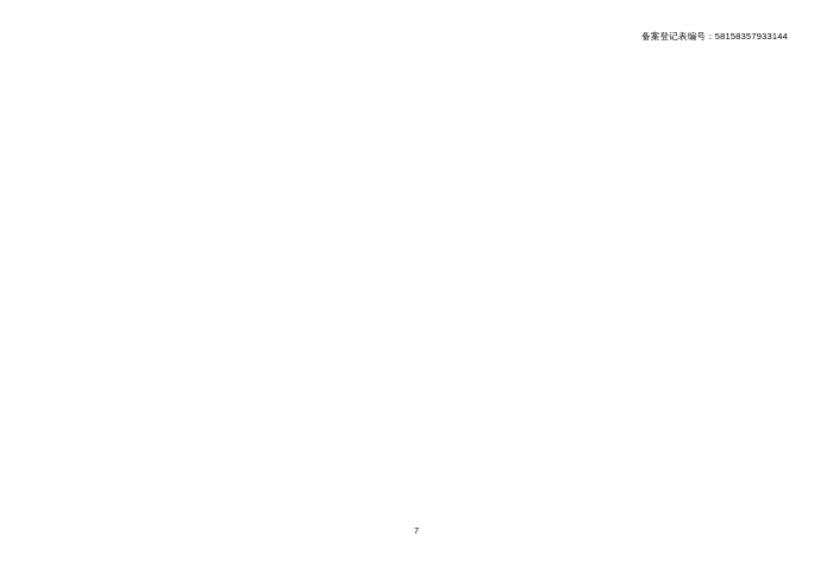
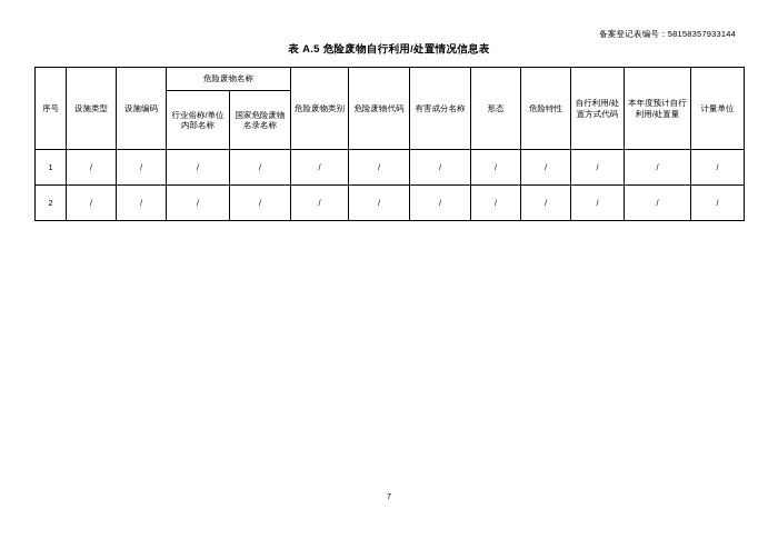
  备案登记表编号：58158357933144
+ 表 A.5 危险废物自行利用/处置情况信息表
+ 序号	设施类型	设施编码	危险废物名称	危险废物类别	危险废物代码	有害成分名称	形态	危险特性	自行利用/处置方式代码	本年度预计自行利用/处置量	计量单位
+ 行业俗称/单位内部名称	国家危险废物名录名称
+ 1	/	/	/	/	/	/	/	/	/	/	/	/
+ 2	/	/	/	/	/	/	/	/	/	/	/	/
  7
